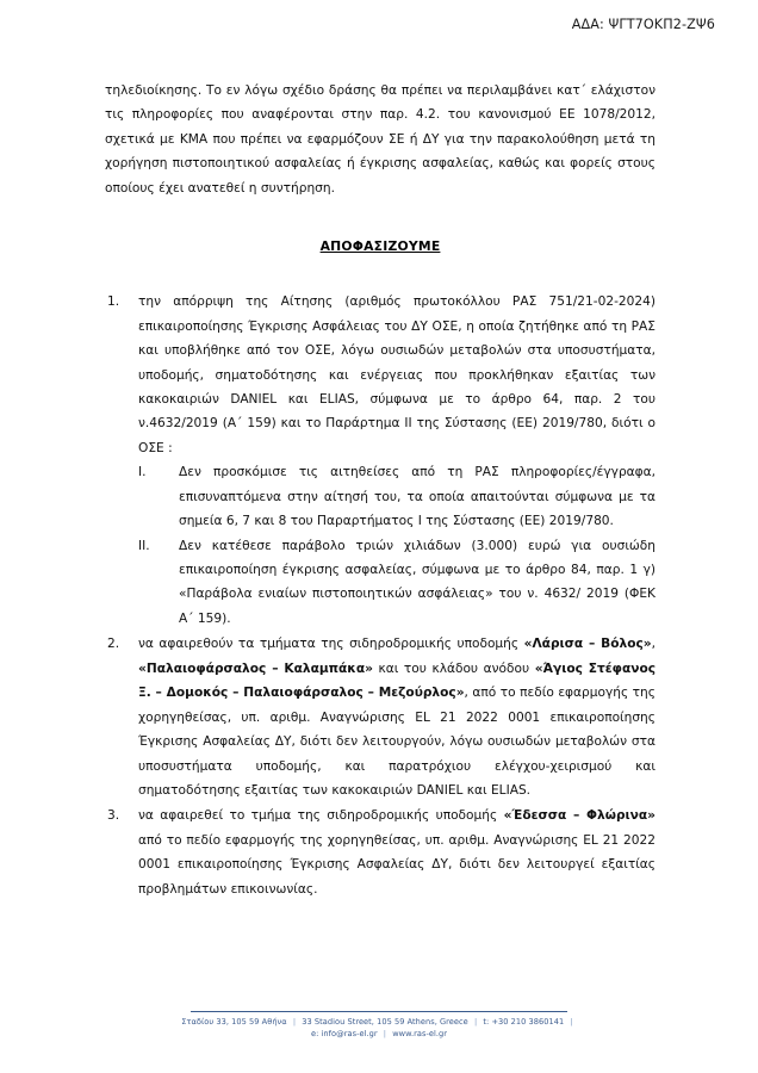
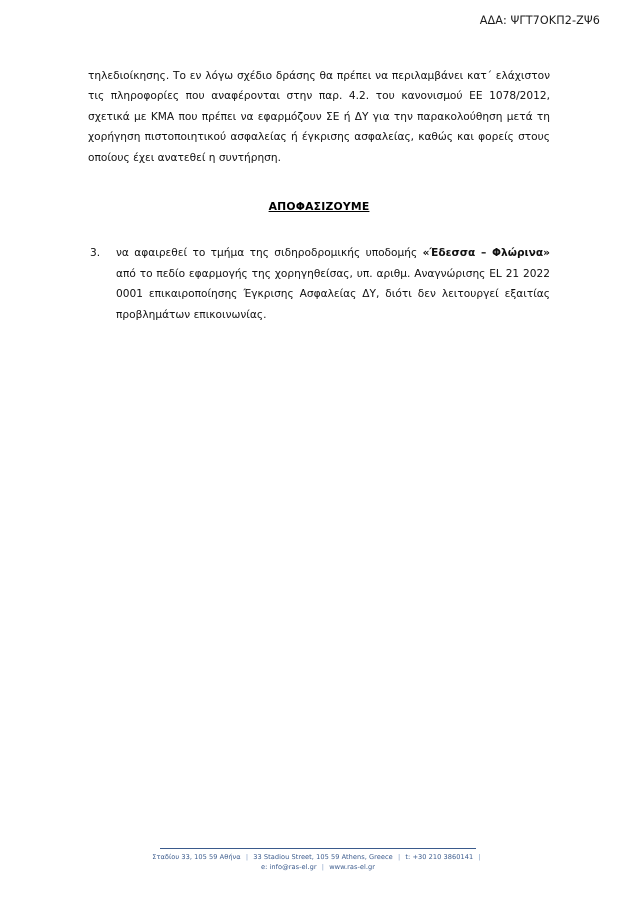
  ΑΔΑ: ΨΓΤ7ΟΚΠ2-ΖΨ6
  τηλεδιοίκησης. Το εν λόγω σχέδιο δράσης θα πρέπει να περιλαμβάνει κατ΄ ελάχιστον τις πληροφορίες που αναφέρονται στην παρ. 4.2. του κανονισμού ΕΕ 1078/2012, σχετικά με ΚΜΑ που πρέπει να εφαρμόζουν ΣΕ ή ΔΥ για την παρακολούθηση μετά τη χορήγηση πιστοποιητικού ασφαλείας ή έγκρισης ασφαλείας, καθώς και φορείς στους οποίους έχει ανατεθεί η συντήρηση.
  ΑΠΟΦΑΣΙΖΟΥΜΕ
- 1.
- την απόρριψη της Αίτησης (αριθμός πρωτοκόλλου ΡΑΣ 751/21-02-2024) επικαιροποίησης Έγκρισης Ασφάλειας του ΔΥ ΟΣΕ, η οποία ζητήθηκε από τη ΡΑΣ και υποβλήθηκε από τον ΟΣΕ, λόγω ουσιωδών μεταβολών στα υποσυστήματα, υποδομής, σηματοδότησης και ενέργειας που προκλήθηκαν εξαιτίας των κακοκαιριών DANIEL και ELIAS, σύμφωνα με το άρθρο 64, παρ. 2 του ν.4632/2019 (Α΄ 159) και το Παράρτημα ΙΙ της Σύστασης (ΕΕ) 2019/780, διότι ο ΟΣΕ :
- I.
- Δεν προσκόμισε τις αιτηθείσες από τη ΡΑΣ πληροφορίες/έγγραφα, επισυναπτόμενα στην αίτησή του, τα οποία απαιτούνται σύμφωνα με τα σημεία 6, 7 και 8 του Παραρτήματος Ι της Σύστασης (ΕΕ) 2019/780.
- II.
- Δεν κατέθεσε παράβολο τριών χιλιάδων (3.000) ευρώ για ουσιώδη επικαιροποίηση έγκρισης ασφαλείας, σύμφωνα με το άρθρο 84, παρ. 1 γ) «Παράβολα ενιαίων πιστοποιητικών ασφάλειας» του ν. 4632/ 2019 (ΦΕΚ Α΄ 159).
- 2.
- να αφαιρεθούν τα τμήματα της σιδηροδρομικής υποδομής «Λάρισα – Βόλος», «Παλαιοφάρσαλος – Καλαμπάκα» και του κλάδου ανόδου «Άγιος Στέφανος Ξ. – Δομοκός – Παλαιοφάρσαλος – Μεζούρλος», από το πεδίο εφαρμογής της χορηγηθείσας, υπ. αριθμ. Αναγνώρισης EL 21 2022 0001 επικαιροποίησης Έγκρισης Ασφαλείας ΔΥ, διότι δεν λειτουργούν, λόγω ουσιωδών μεταβολών στα υποσυστήματα υποδομής, και παρατρόχιου ελέγχου-χειρισμού και σηματοδότησης εξαιτίας των κακοκαιριών DANIEL και ELIAS.
  3.
  να αφαιρεθεί το τμήμα της σιδηροδρομικής υποδομής «Έδεσσα – Φλώρινα» από το πεδίο εφαρμογής της χορηγηθείσας, υπ. αριθμ. Αναγνώρισης EL 21 2022 0001 επικαιροποίησης Έγκρισης Ασφαλείας ΔΥ, διότι δεν λειτουργεί εξαιτίας προβλημάτων επικοινωνίας.
  Σταδίου 33, 105 59 Αθήνα | 33 Stadiou Street, 105 59 Athens, Greece | t: +30 210 3860141 |
  e: info@ras-el.gr | www.ras-el.gr
